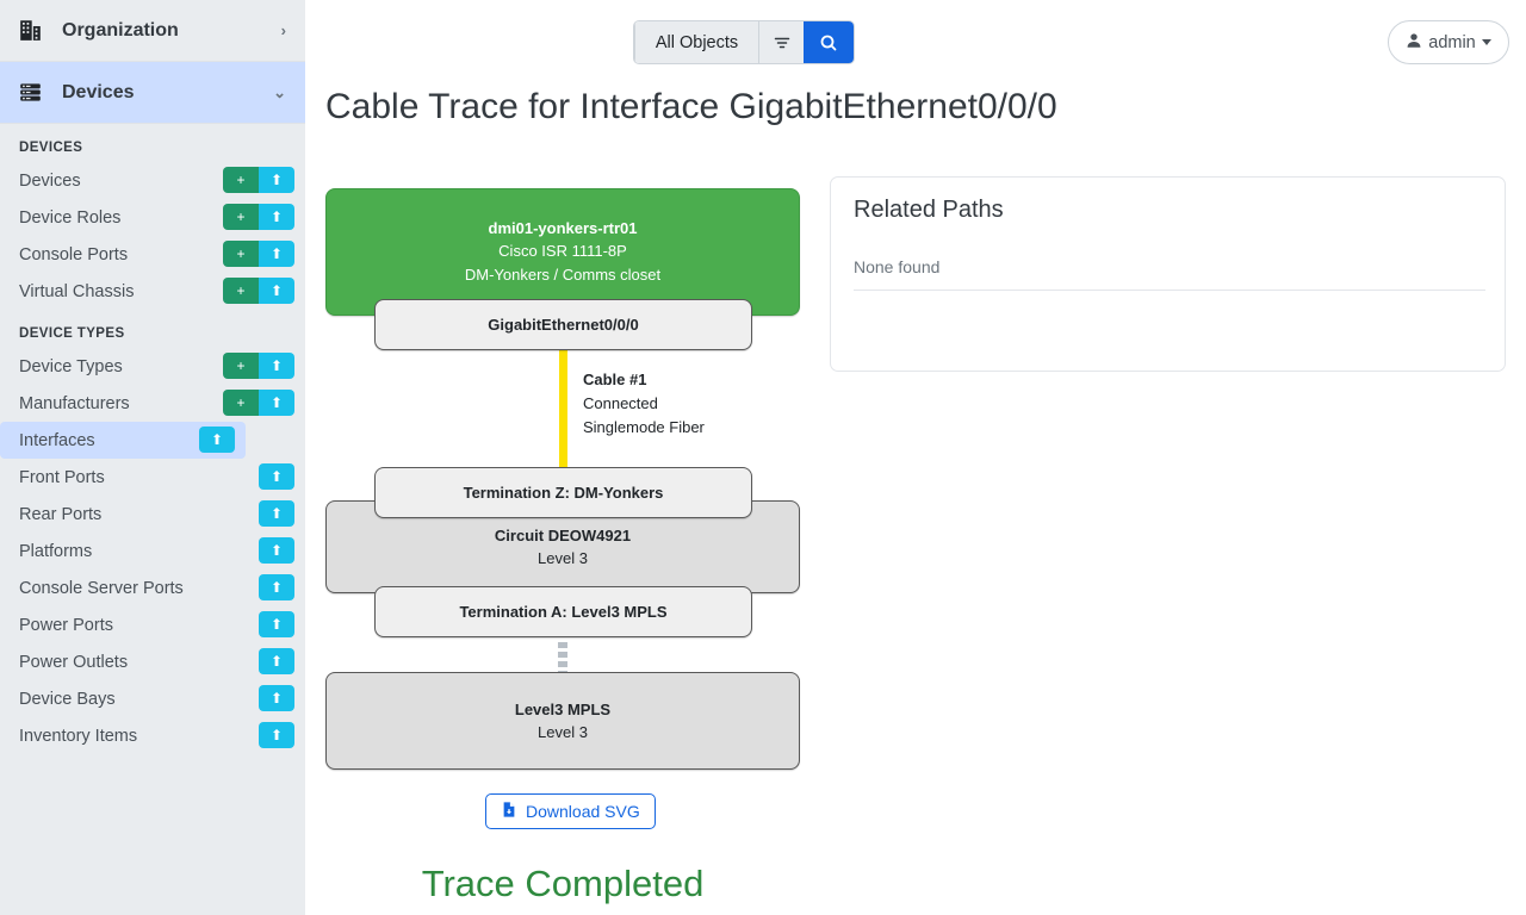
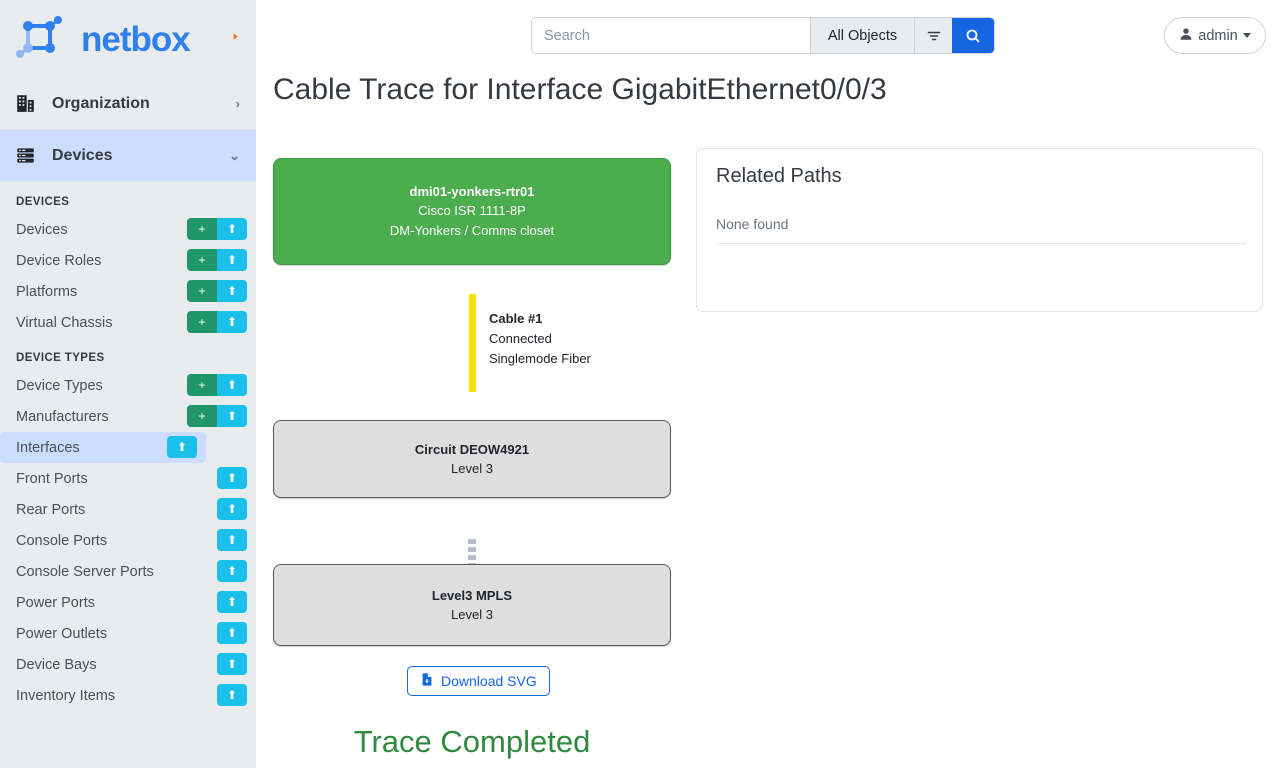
+ netbox
  Organization
  ›
  Devices
  ⌄
  DEVICES
  Devices
  +
  ⬆
  Device Roles
  +
  ⬆
- Console Ports
+ Platforms
  +
  ⬆
  Virtual Chassis
  +
  ⬆
  DEVICE TYPES
  Device Types
  +
  ⬆
  Manufacturers
  +
  ⬆
  Interfaces
  ⬆
  Front Ports
  ⬆
  Rear Ports
  ⬆
- Platforms
+ Console Ports
  ⬆
  Console Server Ports
  ⬆
  Power Ports
  ⬆
  Power Outlets
  ⬆
  Device Bays
  ⬆
  Inventory Items
  ⬆
+ Search
  All Objects
  admin
- Cable Trace for Interface GigabitEthernet0/0/0
+ Cable Trace for Interface GigabitEthernet0/0/3
  dmi01-yonkers-rtr01
  Cisco ISR 1111-8P
  DM-Yonkers / Comms closet
- GigabitEthernet0/0/0
  Cable #1
  Connected
  Singlemode Fiber
  Circuit DEOW4921
  Level 3
- Termination Z: DM-Yonkers
- Termination A: Level3 MPLS
  Level3 MPLS
  Level 3
  Download SVG
  Trace Completed
  Related Paths
  None found
